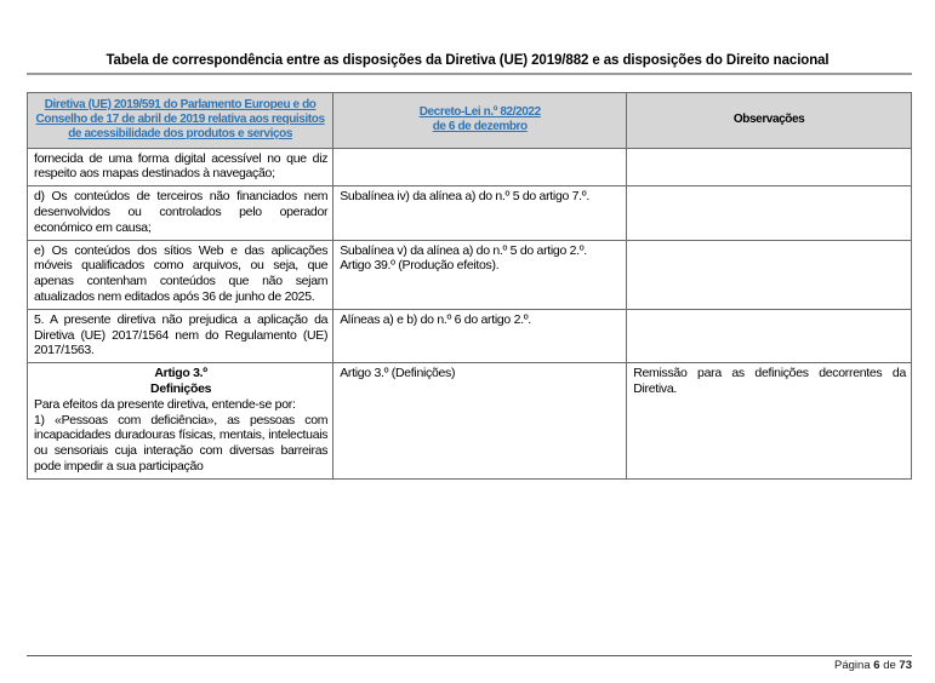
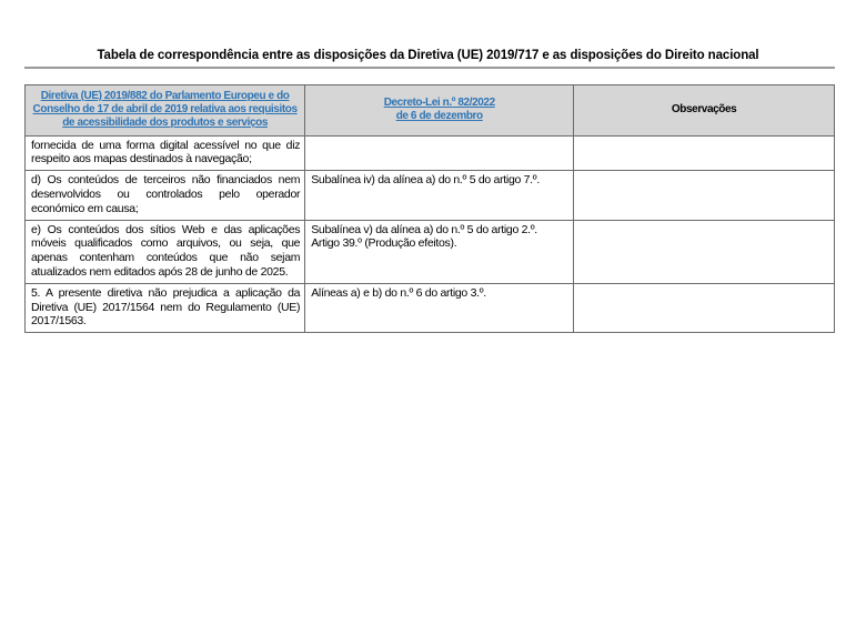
- Tabela de correspondência entre as disposições da Diretiva (UE) 2019/882 e as disposições do Direito nacional
+ Tabela de correspondência entre as disposições da Diretiva (UE) 2019/717 e as disposições do Direito nacional
- Diretiva (UE) 2019/591 do Parlamento Europeu e do Conselho de 17 de abril de 2019 relativa aos requisitos de acessibilidade dos produtos e serviços	Decreto-Lei n.º 82/2022 de 6 de dezembro	Observações
+ Diretiva (UE) 2019/882 do Parlamento Europeu e do Conselho de 17 de abril de 2019 relativa aos requisitos de acessibilidade dos produtos e serviços	Decreto-Lei n.º 82/2022 de 6 de dezembro	Observações
  fornecida de uma forma digital acessível no que diz respeito aos mapas destinados à navegação;
  d) Os conteúdos de terceiros não financiados nem desenvolvidos ou controlados pelo operador económico em causa;	Subalínea iv) da alínea a) do n.º 5 do artigo 7.º.
- e) Os conteúdos dos sítios Web e das aplicações móveis qualificados como arquivos, ou seja, que apenas contenham conteúdos que não sejam atualizados nem editados após 36 de junho de 2025.	Subalínea v) da alínea a) do n.º 5 do artigo 2.º. Artigo 39.º (Produção efeitos).
+ e) Os conteúdos dos sítios Web e das aplicações móveis qualificados como arquivos, ou seja, que apenas contenham conteúdos que não sejam atualizados nem editados após 28 de junho de 2025.	Subalínea v) da alínea a) do n.º 5 do artigo 2.º. Artigo 39.º (Produção efeitos).
- 5. A presente diretiva não prejudica a aplicação da Diretiva (UE) 2017/1564 nem do Regulamento (UE) 2017/1563.	Alíneas a) e b) do n.º 6 do artigo 2.º.
+ 5. A presente diretiva não prejudica a aplicação da Diretiva (UE) 2017/1564 nem do Regulamento (UE) 2017/1563.	Alíneas a) e b) do n.º 6 do artigo 3.º.
- Artigo 3.º Definições Para efeitos da presente diretiva, entende-se por: 1) «Pessoas com deficiência», as pessoas com incapacidades duradouras físicas, mentais, intelectuais ou sensoriais cuja interação com diversas barreiras pode impedir a sua participação	Artigo 3.º (Definições)	Remissão para as definições decorrentes da Diretiva.
- Página 6 de 73
